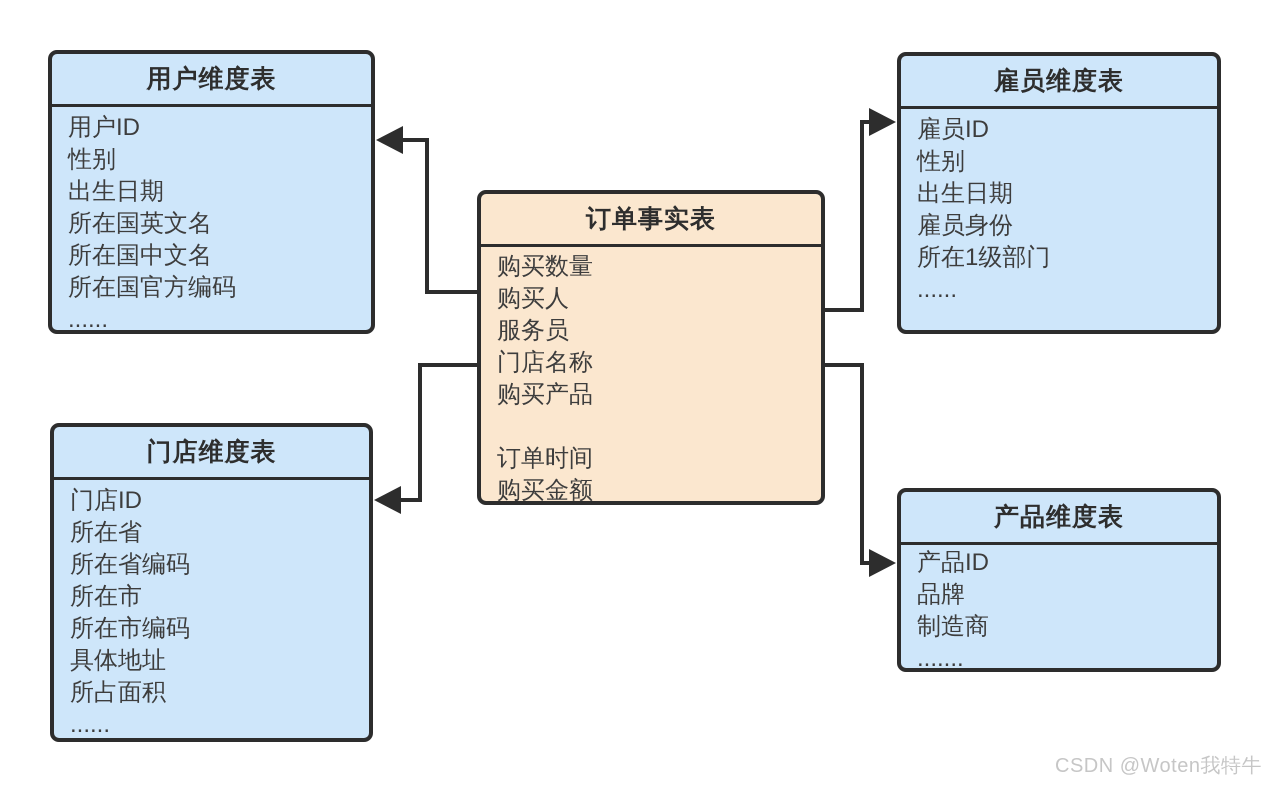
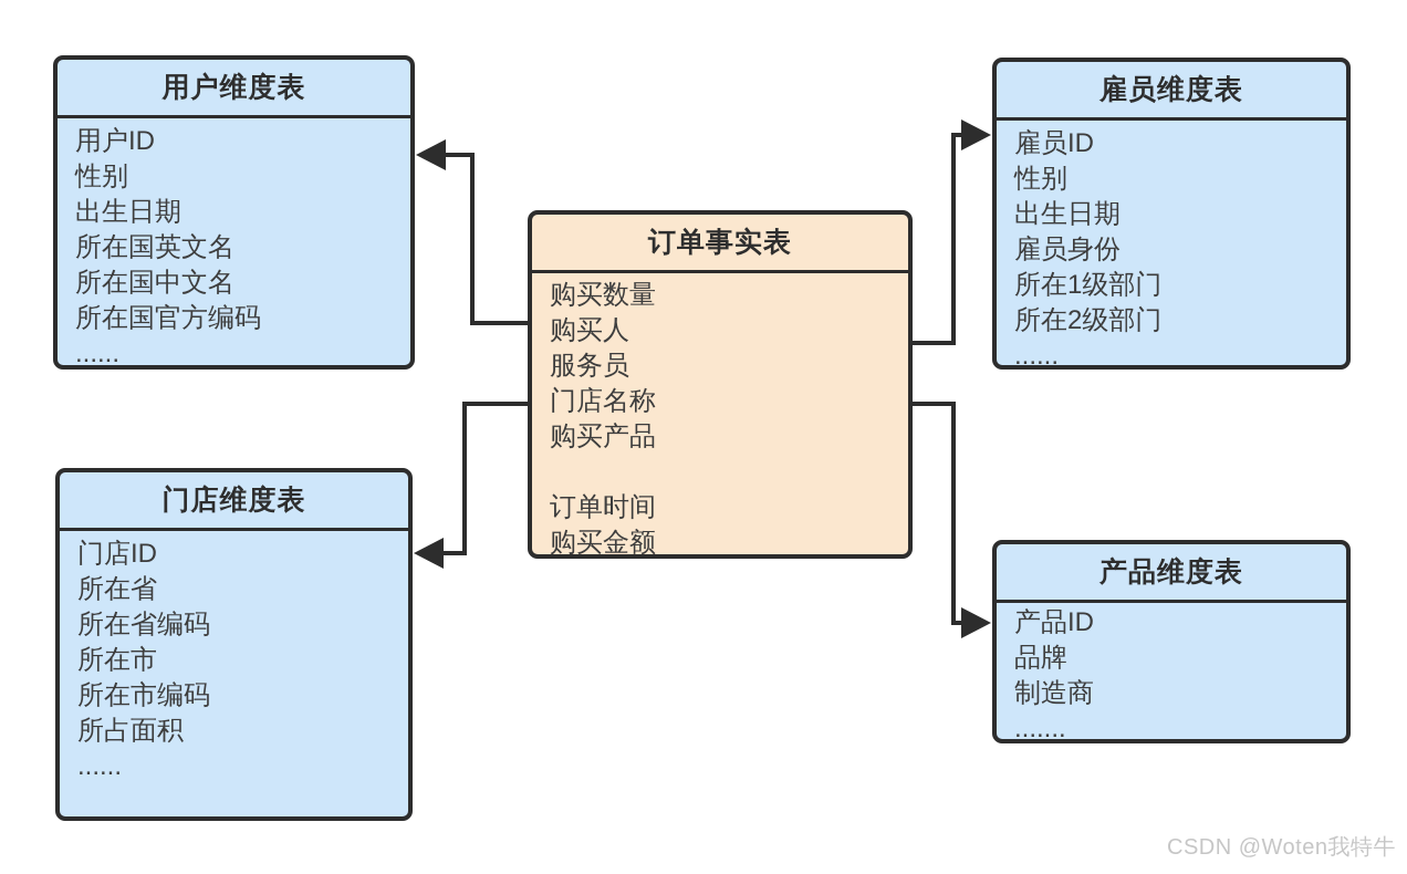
  用户维度表
  用户ID
  性别
  出生日期
  所在国英文名
  所在国中文名
  所在国官方编码
  ......
  雇员维度表
  雇员ID
  性别
  出生日期
  雇员身份
  所在1级部门
+ 所在2级部门
  ......
  订单事实表
  购买数量
  购买人
  服务员
  门店名称
  购买产品
  订单时间
  购买金额
  门店维度表
  门店ID
  所在省
  所在省编码
  所在市
  所在市编码
- 具体地址
  所占面积
  ......
  产品维度表
  产品ID
  品牌
  制造商
  .......
  CSDN @Woten我特牛
